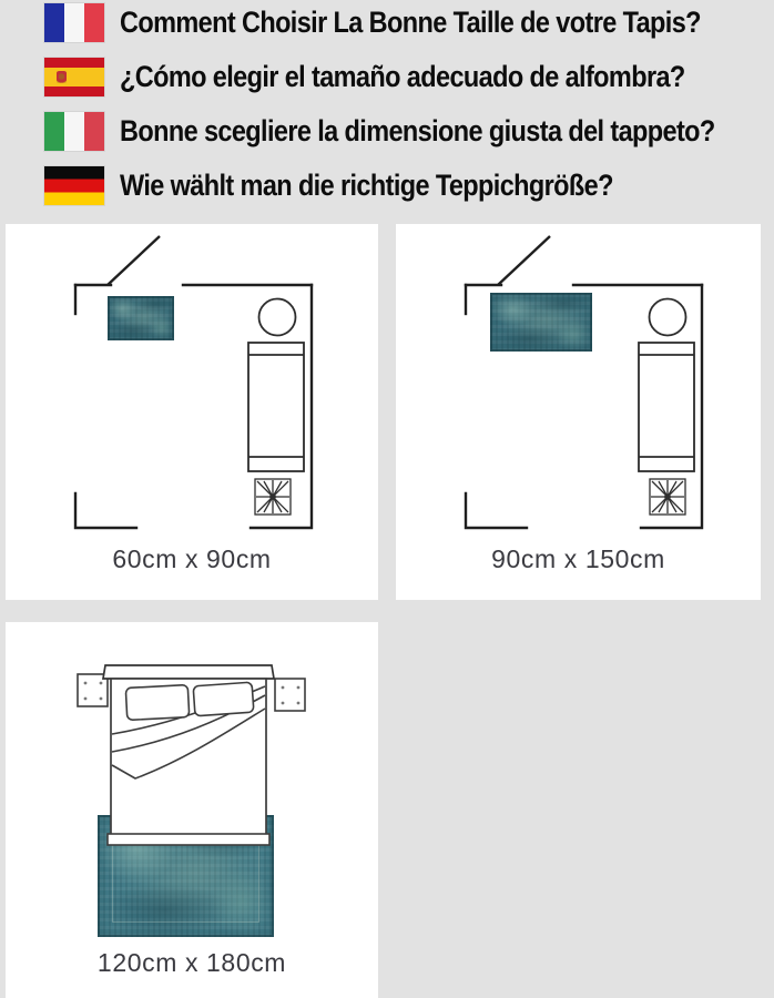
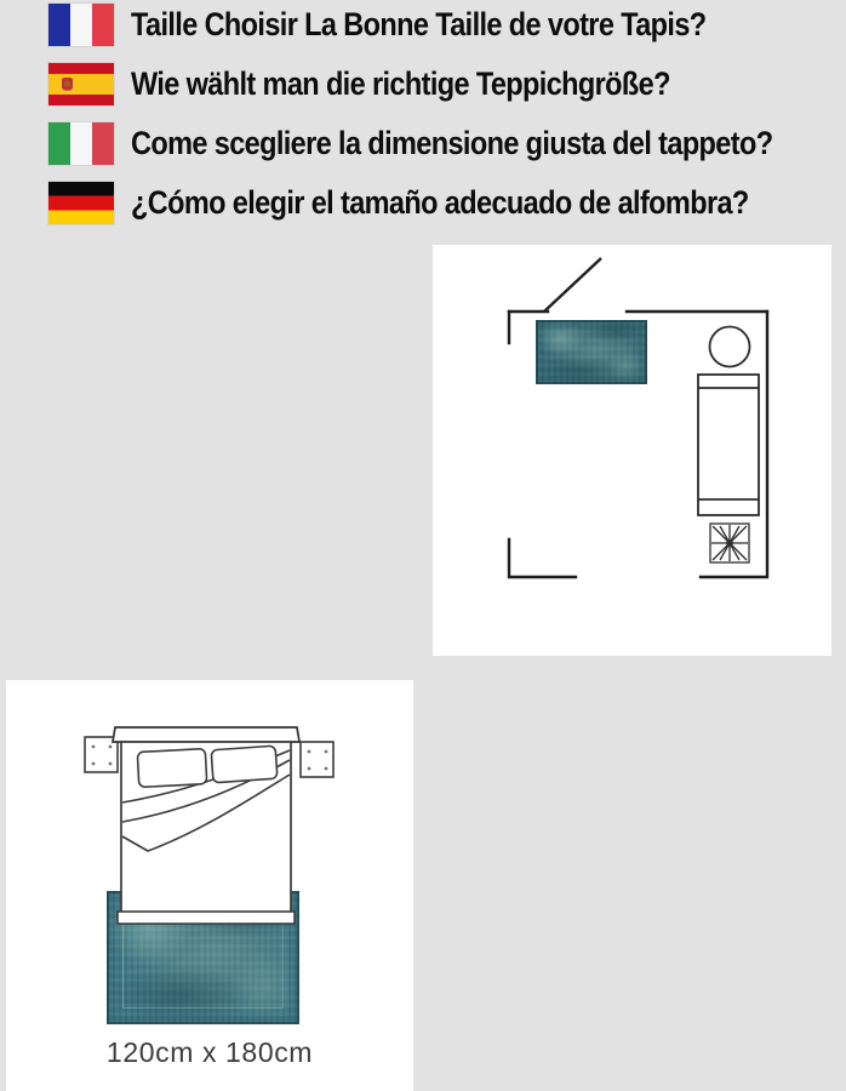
- Comment Choisir La Bonne Taille de votre Tapis?
+ Taille Choisir La Bonne Taille de votre Tapis?
- ¿Cómo elegir el tamaño adecuado de alfombra?
+ Wie wählt man die richtige Teppichgröße?
- Bonne scegliere la dimensione giusta del tappeto?
+ Come scegliere la dimensione giusta del tappeto?
- Wie wählt man die richtige Teppichgröße?
+ ¿Cómo elegir el tamaño adecuado de alfombra?
- 60cm x 90cm
- 90cm x 150cm
  120cm x 180cm
